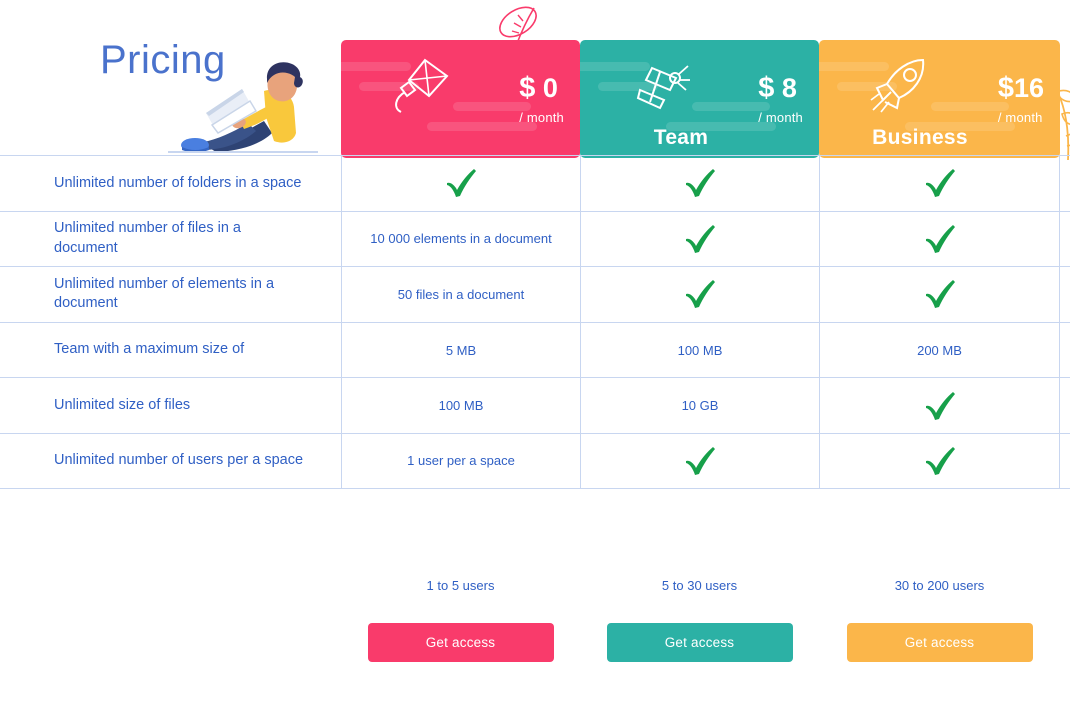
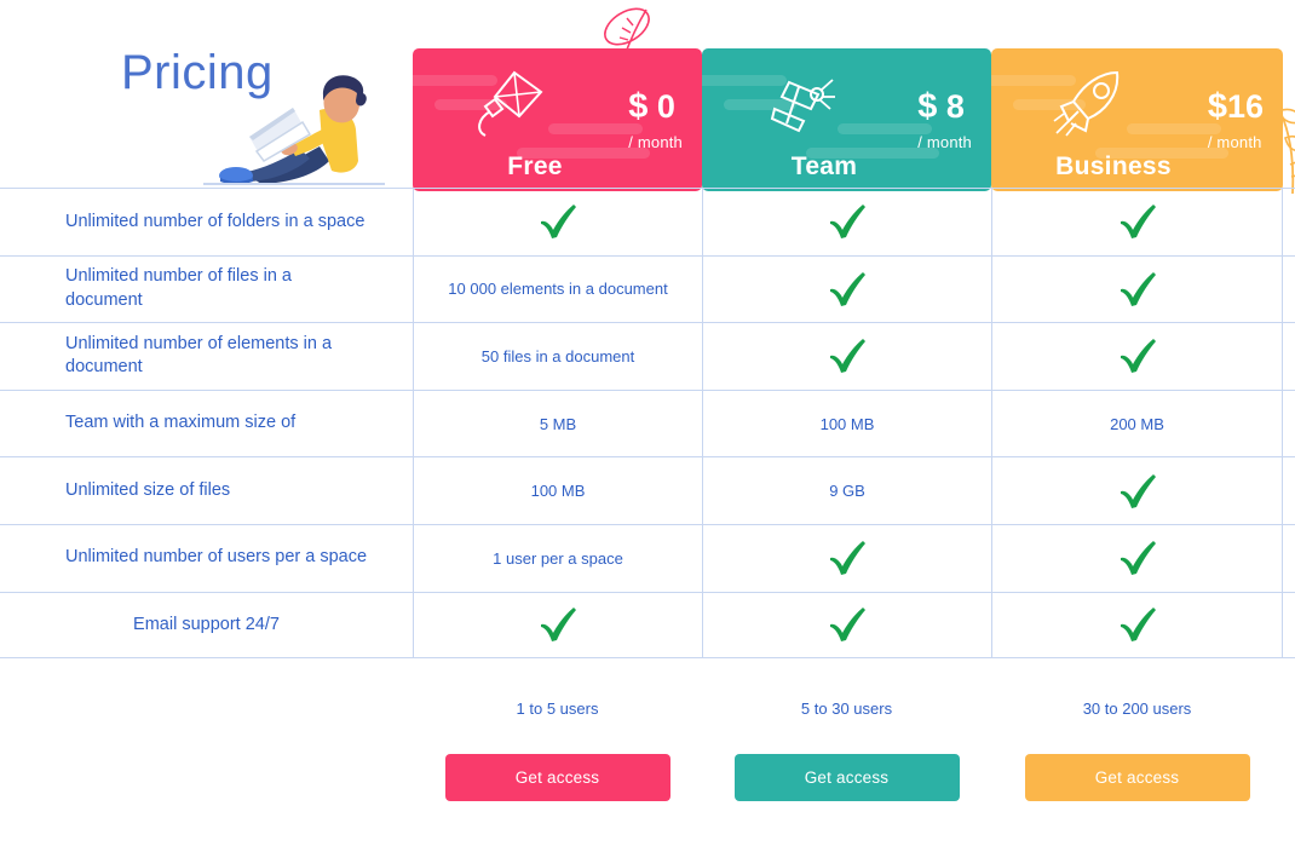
  Pricing
  $ 0
  / month
+ Free
  $ 8
  / month
  Team
  $16
  / month
  Business
  Unlimited number of folders in a space
  Unlimited number of files in a document
  10 000 elements in a document
  Unlimited number of elements in a document
  50 files in a document
  Team with a maximum size of
  5 MB
  100 MB
  200 MB
  Unlimited size of files
  100 MB
- 10 GB
+ 9 GB
  Unlimited number of users per a space
  1 user per a space
+ Email support 24/7
  1 to 5 users
  Get access
  5 to 30 users
  Get access
  30 to 200 users
  Get access
